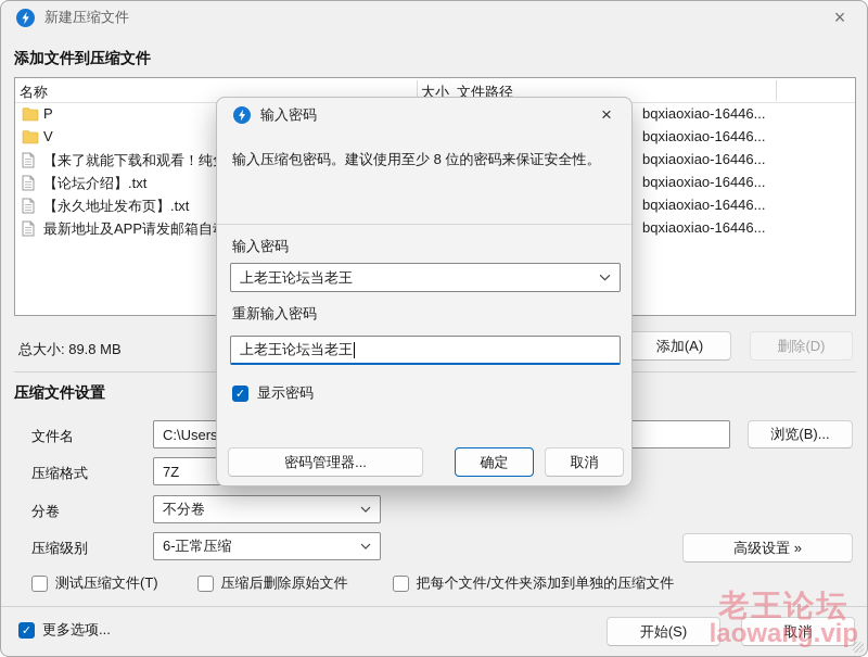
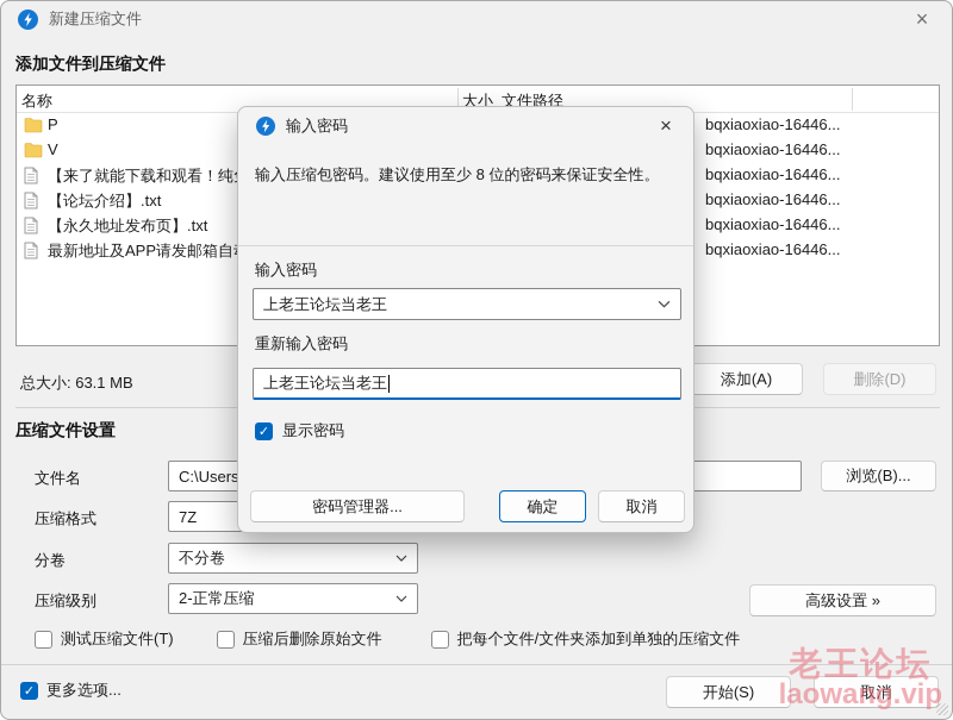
  新建压缩文件
  ×
  添加文件到压缩文件
  名称
  大小
  文件路径
  P
  bqxiaoxiao-16446...
  V
  bqxiaoxiao-16446...
  【来了就能下载和观看！纯
  bqxiaoxiao-16446...
  【论坛介绍】.txt
  bqxiaoxiao-16446...
  【永久地址发布页】.txt
  bqxiaoxiao-16446...
  最新地址及APP请发邮箱自
  bqxiaoxiao-16446...
- 总大小: 89.8 MB
+ 总大小: 63.1 MB
  添加(A)
  删除(D)
  压缩文件设置
  文件名
  C:\Users
  浏览(B)...
  压缩格式
  7Z
  分卷
  不分卷
  压缩级别
- 6-正常压缩
+ 2-正常压缩
  高级设置 »
  测试压缩文件(T)
  压缩后删除原始文件
  把每个文件/文件夹添加到单独的压缩文件
  ✓
  更多选项...
  开始(S)
  取消
  输入密码
  ×
  输入压缩包密码。建议使用至少 8 位的密码来保证安全性。
  输入密码
  上老王论坛当老王
  重新输入密码
  上老王论坛当老王
  ✓
  显示密码
  密码管理器...
  确定
  取消
  老王论坛
  laowang.vip
